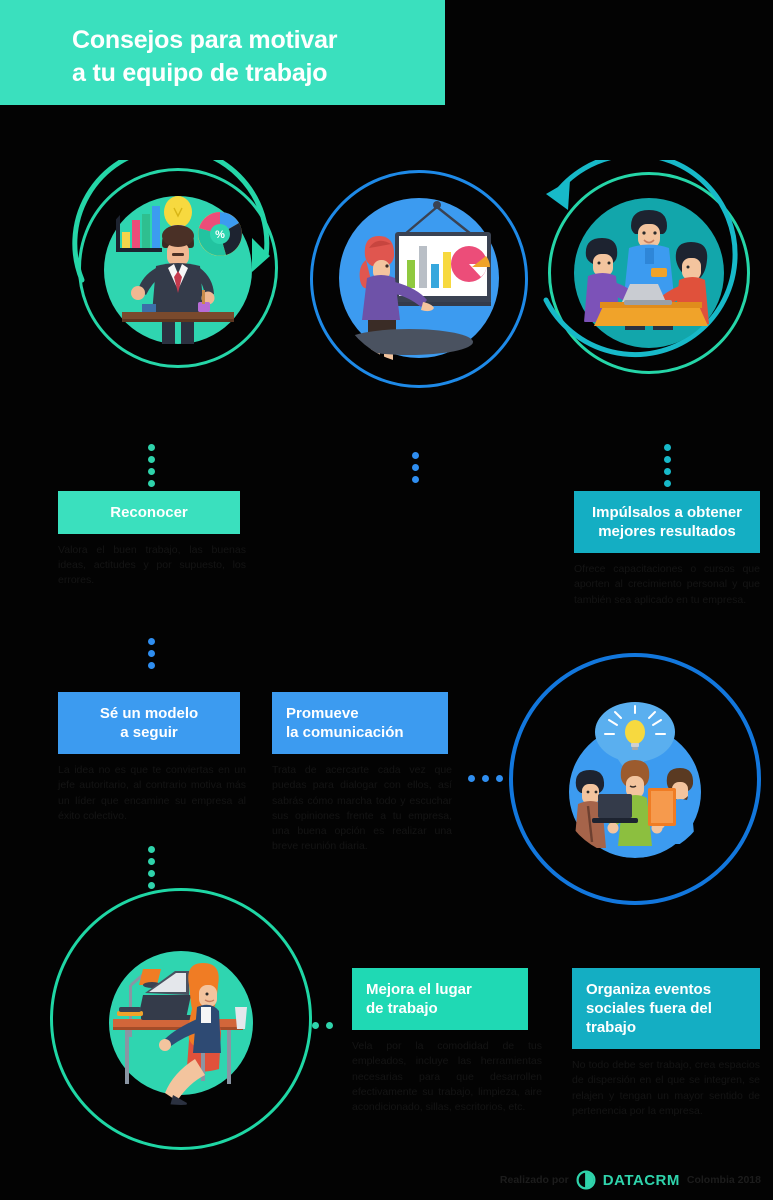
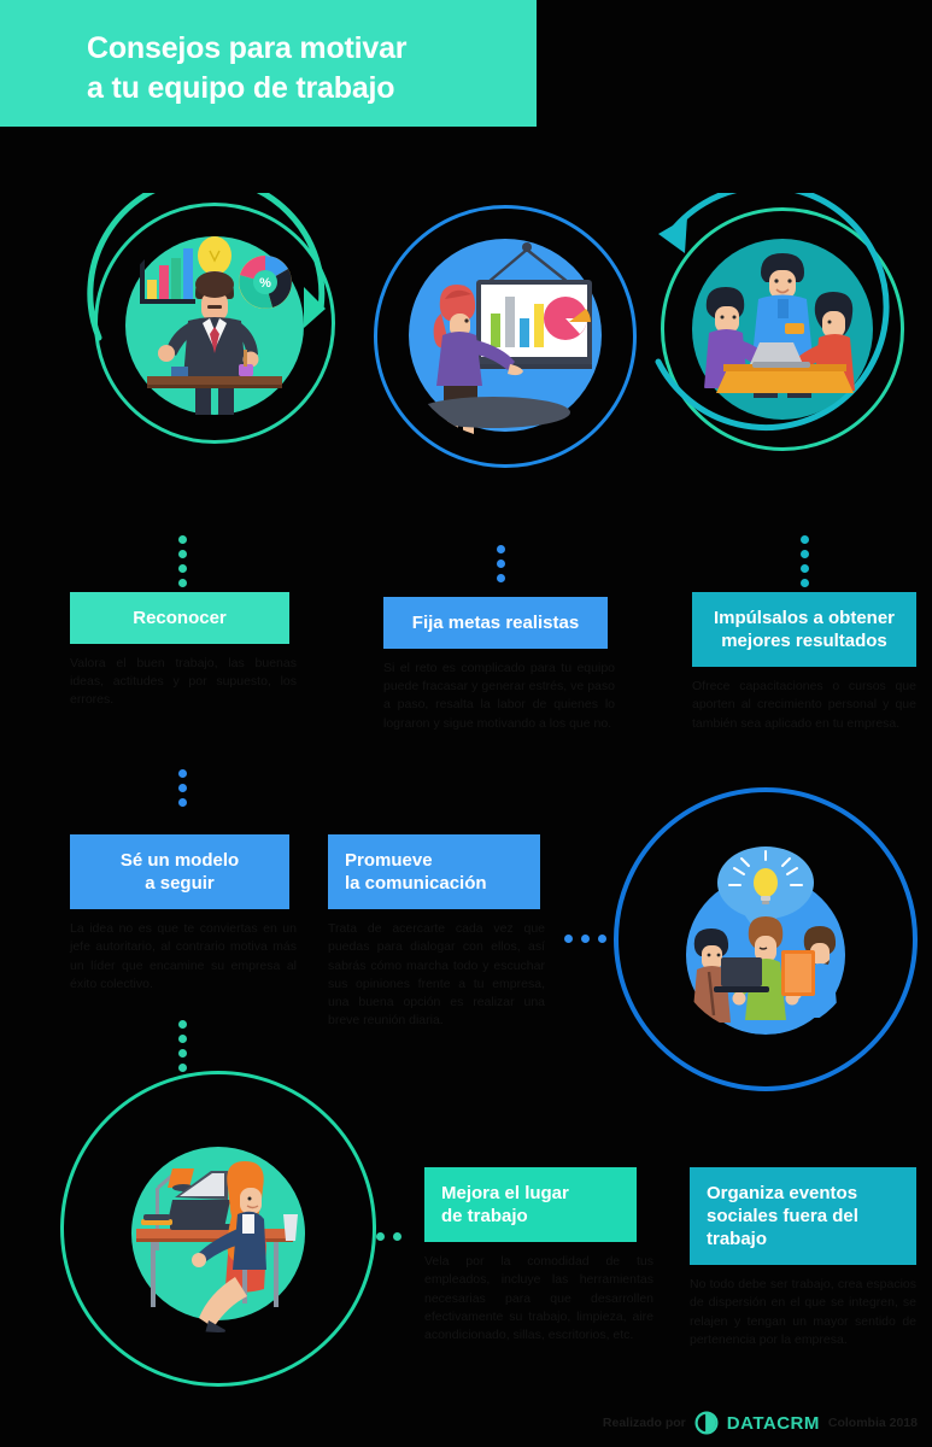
  Consejos para motivar
  a tu equipo de trabajo
  %
  Reconocer
+ Fija metas realistas
  Impúlsalos a obtener
  mejores resultados
  Sé un modelo
  a seguir
  Promueve
  la comunicación
  Mejora el lugar
  de trabajo
  Organiza eventos
  sociales fuera del trabajo
  Realizado por
  DATACRM
  Colombia 2018
